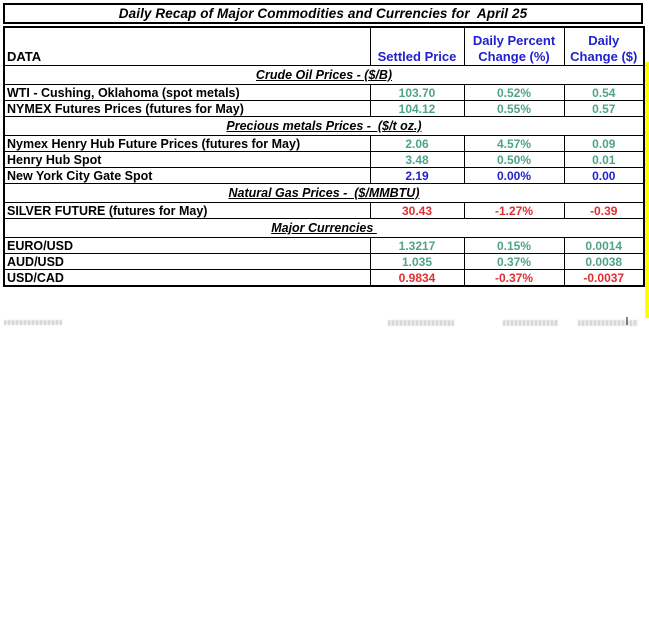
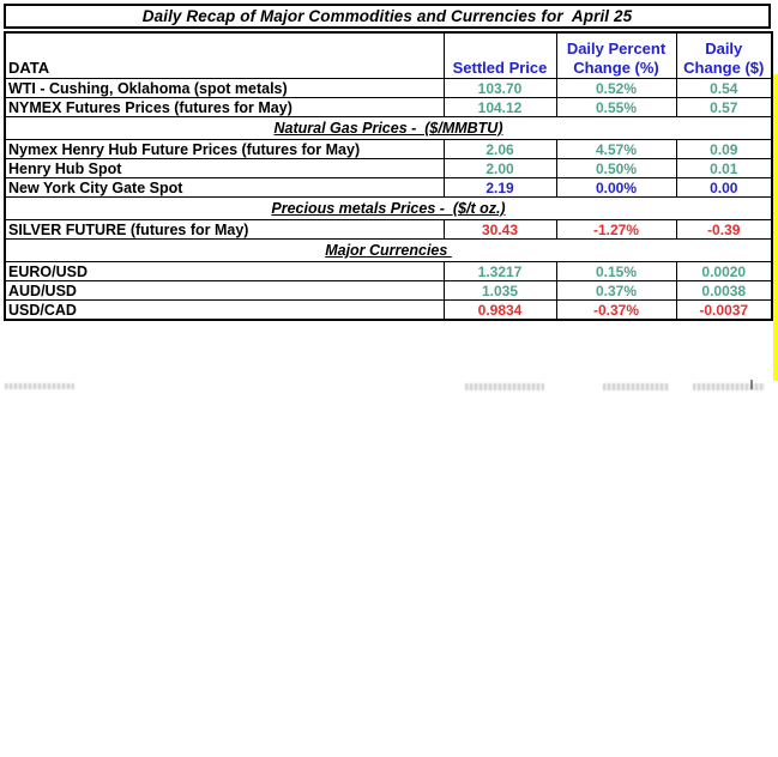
  Daily Recap of Major Commodities and Currencies for April 25
  DATA	Settled Price	Daily Percent Change (%)	Daily Change ($)
- Crude Oil Prices - ($/B)
  WTI - Cushing, Oklahoma (spot metals)	103.70	0.52%	0.54
  NYMEX Futures Prices (futures for May)	104.12	0.55%	0.57
- Precious metals Prices - ($/t oz.)
+ Natural Gas Prices - ($/MMBTU)
  Nymex Henry Hub Future Prices (futures for May)	2.06	4.57%	0.09
- Henry Hub Spot	3.48	0.50%	0.01
+ Henry Hub Spot	2.00	0.50%	0.01
  New York City Gate Spot	2.19	0.00%	0.00
- Natural Gas Prices - ($/MMBTU)
+ Precious metals Prices - ($/t oz.)
  SILVER FUTURE (futures for May)	30.43	-1.27%	-0.39
  Major Currencies
- EURO/USD	1.3217	0.15%	0.0014
+ EURO/USD	1.3217	0.15%	0.0020
  AUD/USD	1.035	0.37%	0.0038
  USD/CAD	0.9834	-0.37%	-0.0037
